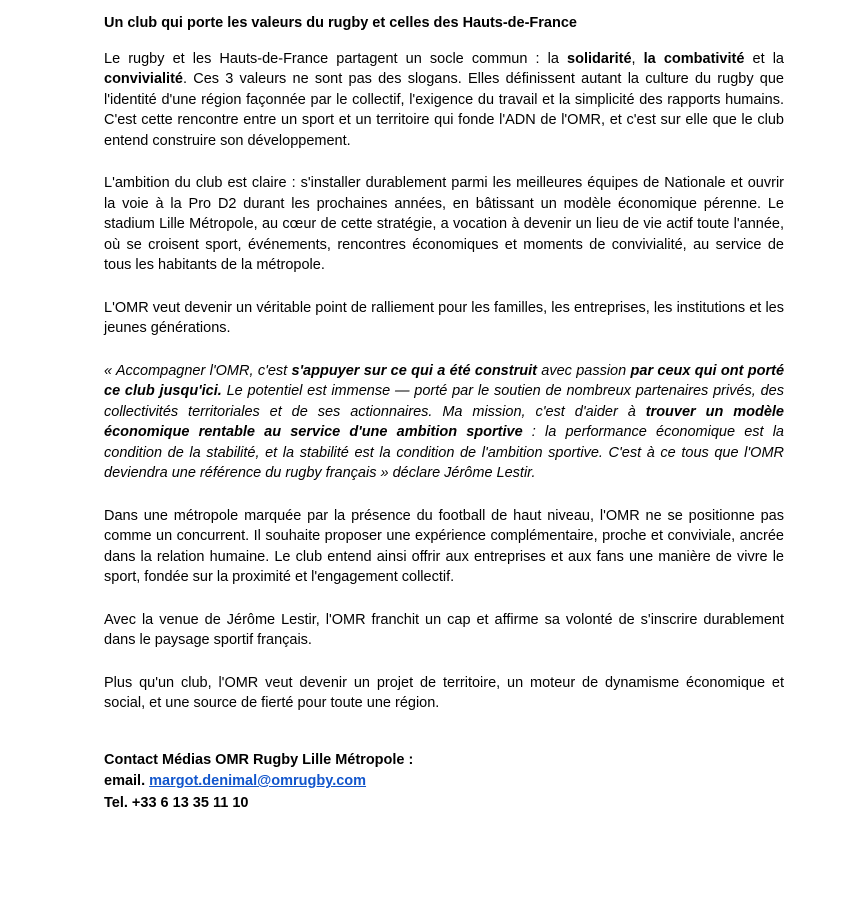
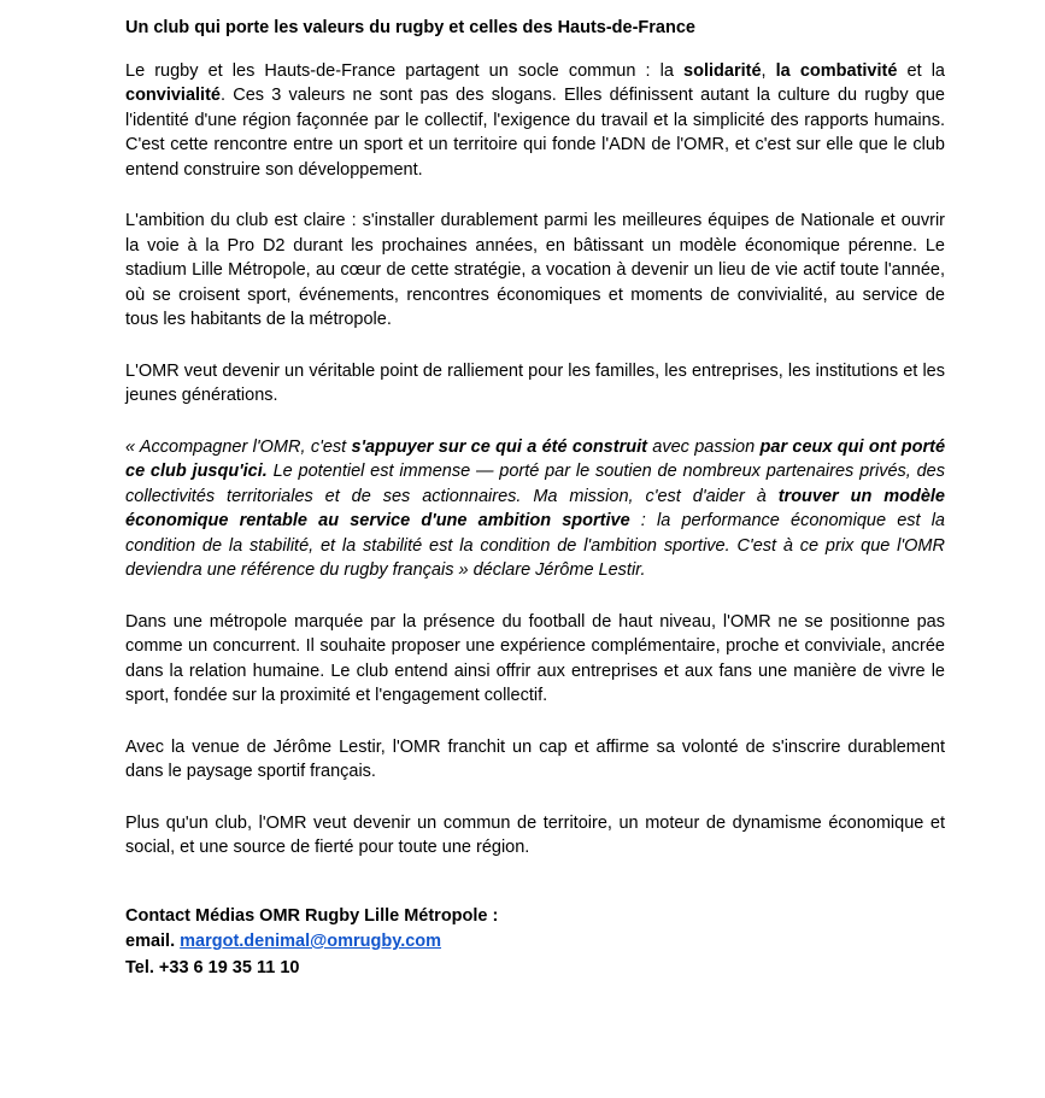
  Un club qui porte les valeurs du rugby et celles des Hauts-de-France
  Le rugby et les Hauts-de-France partagent un socle commun : la solidarité, la combativité et la convivialité. Ces 3 valeurs ne sont pas des slogans. Elles définissent autant la culture du rugby que l'identité d'une région façonnée par le collectif, l'exigence du travail et la simplicité des rapports humains. C'est cette rencontre entre un sport et un territoire qui fonde l'ADN de l'OMR, et c'est sur elle que le club entend construire son développement.
  L'ambition du club est claire : s'installer durablement parmi les meilleures équipes de Nationale et ouvrir la voie à la Pro D2 durant les prochaines années, en bâtissant un modèle économique pérenne. Le stadium Lille Métropole, au cœur de cette stratégie, a vocation à devenir un lieu de vie actif toute l'année, où se croisent sport, événements, rencontres économiques et moments de convivialité, au service de tous les habitants de la métropole.
  L'OMR veut devenir un véritable point de ralliement pour les familles, les entreprises, les institutions et les jeunes générations.
- « Accompagner l'OMR, c'est s'appuyer sur ce qui a été construit avec passion par ceux qui ont porté ce club jusqu'ici. Le potentiel est immense — porté par le soutien de nombreux partenaires privés, des collectivités territoriales et de ses actionnaires. Ma mission, c'est d'aider à trouver un modèle économique rentable au service d'une ambition sportive : la performance économique est la condition de la stabilité, et la stabilité est la condition de l'ambition sportive. C'est à ce tous que l'OMR deviendra une référence du rugby français » déclare Jérôme Lestir.
+ « Accompagner l'OMR, c'est s'appuyer sur ce qui a été construit avec passion par ceux qui ont porté ce club jusqu'ici. Le potentiel est immense — porté par le soutien de nombreux partenaires privés, des collectivités territoriales et de ses actionnaires. Ma mission, c'est d'aider à trouver un modèle économique rentable au service d'une ambition sportive : la performance économique est la condition de la stabilité, et la stabilité est la condition de l'ambition sportive. C'est à ce prix que l'OMR deviendra une référence du rugby français » déclare Jérôme Lestir.
  Dans une métropole marquée par la présence du football de haut niveau, l'OMR ne se positionne pas comme un concurrent. Il souhaite proposer une expérience complémentaire, proche et conviviale, ancrée dans la relation humaine. Le club entend ainsi offrir aux entreprises et aux fans une manière de vivre le sport, fondée sur la proximité et l'engagement collectif.
  Avec la venue de Jérôme Lestir, l'OMR franchit un cap et affirme sa volonté de s'inscrire durablement dans le paysage sportif français.
- Plus qu'un club, l'OMR veut devenir un projet de territoire, un moteur de dynamisme économique et social, et une source de fierté pour toute une région.
+ Plus qu'un club, l'OMR veut devenir un commun de territoire, un moteur de dynamisme économique et social, et une source de fierté pour toute une région.
  Contact Médias OMR Rugby Lille Métropole :
  email. margot.denimal@omrugby.com
- Tel. +33 6 13 35 11 10
+ Tel. +33 6 19 35 11 10
